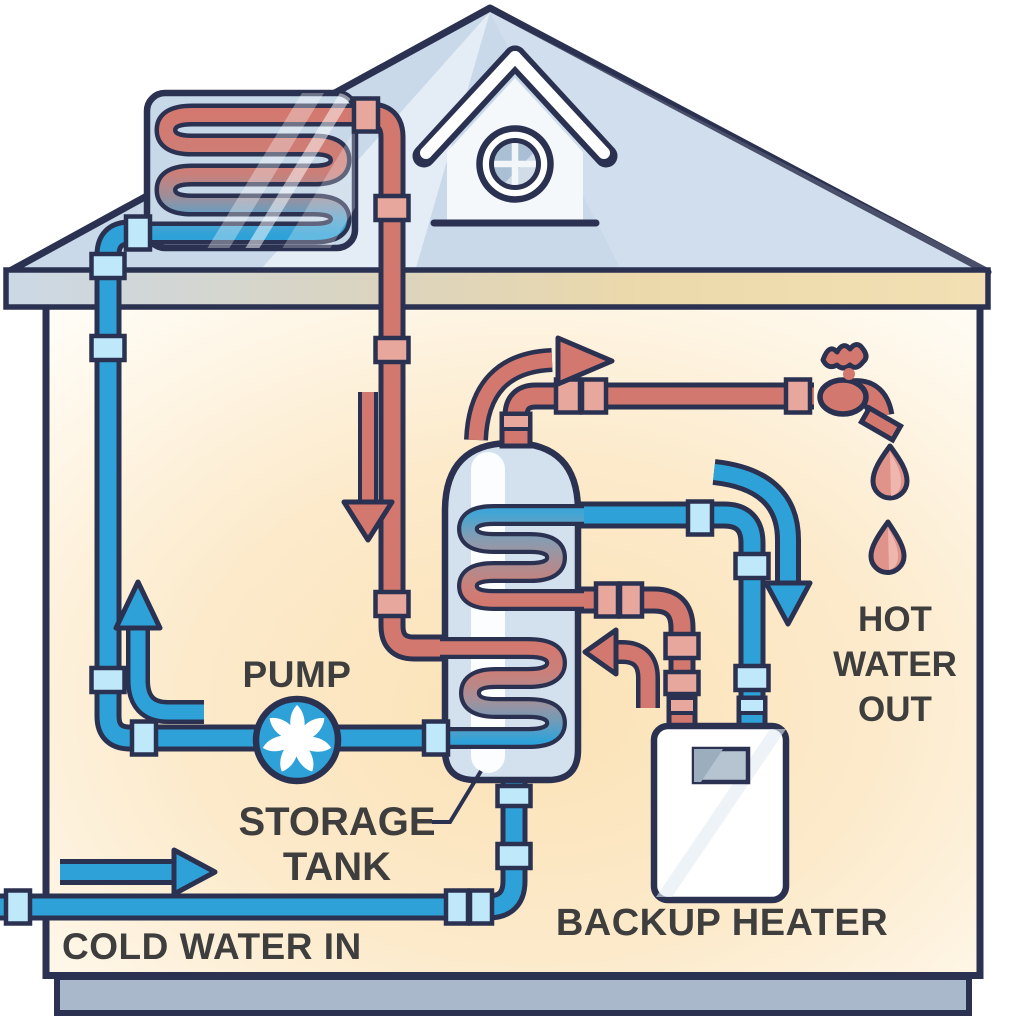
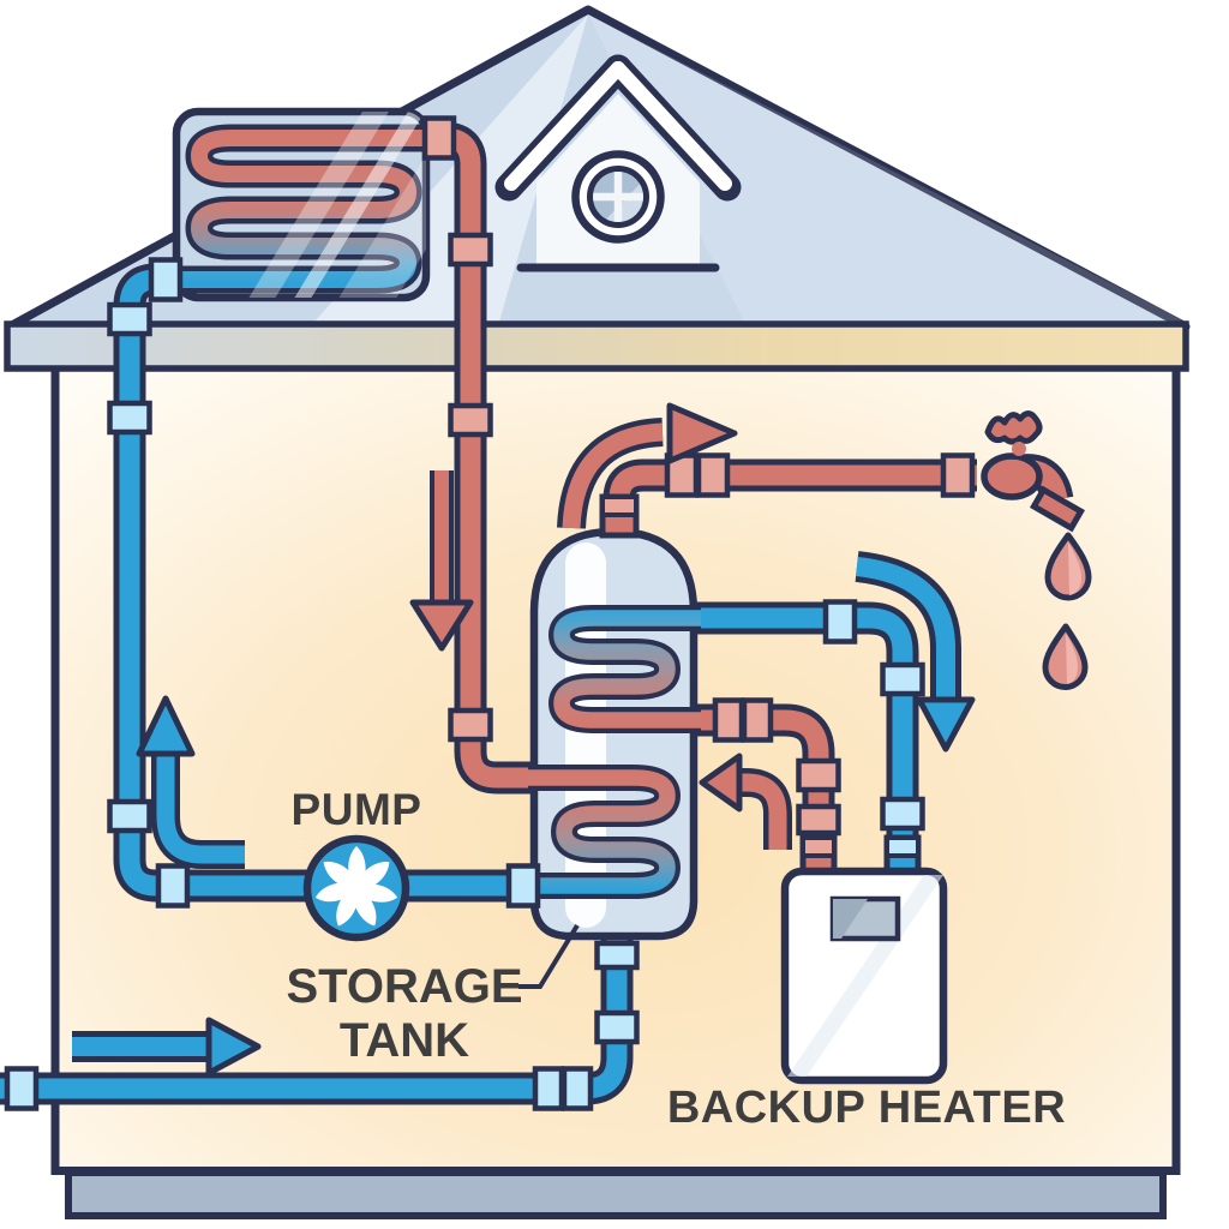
  PUMP
  STORAGE
  TANK
  BACKUP HEATER
- COLD WATER IN
- HOT
- WATER
- OUT
